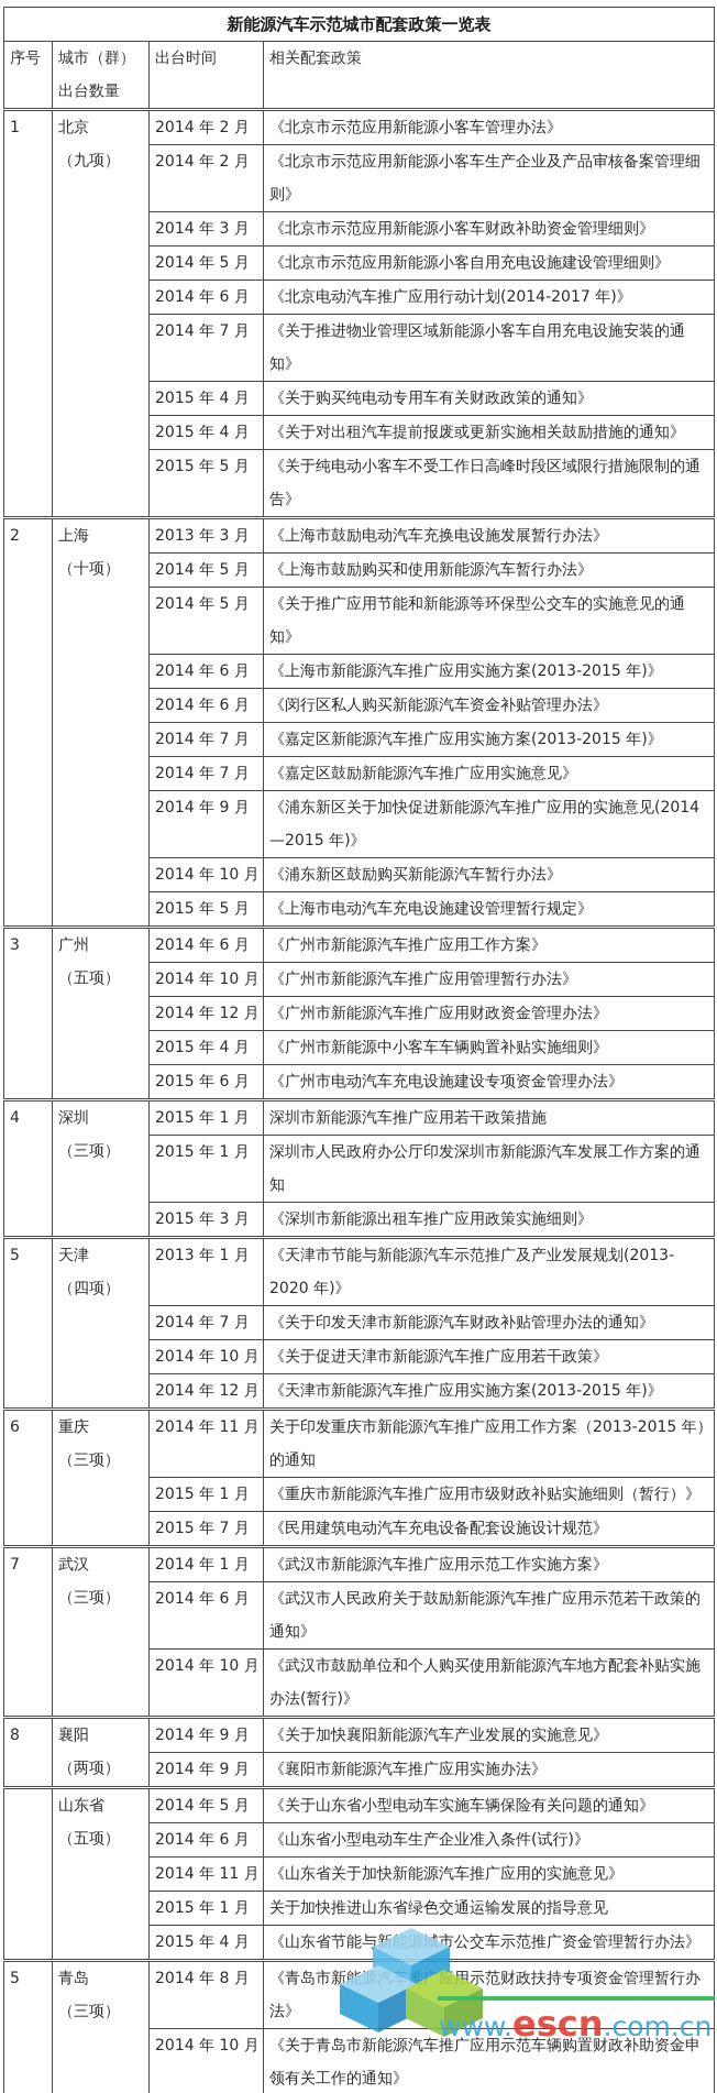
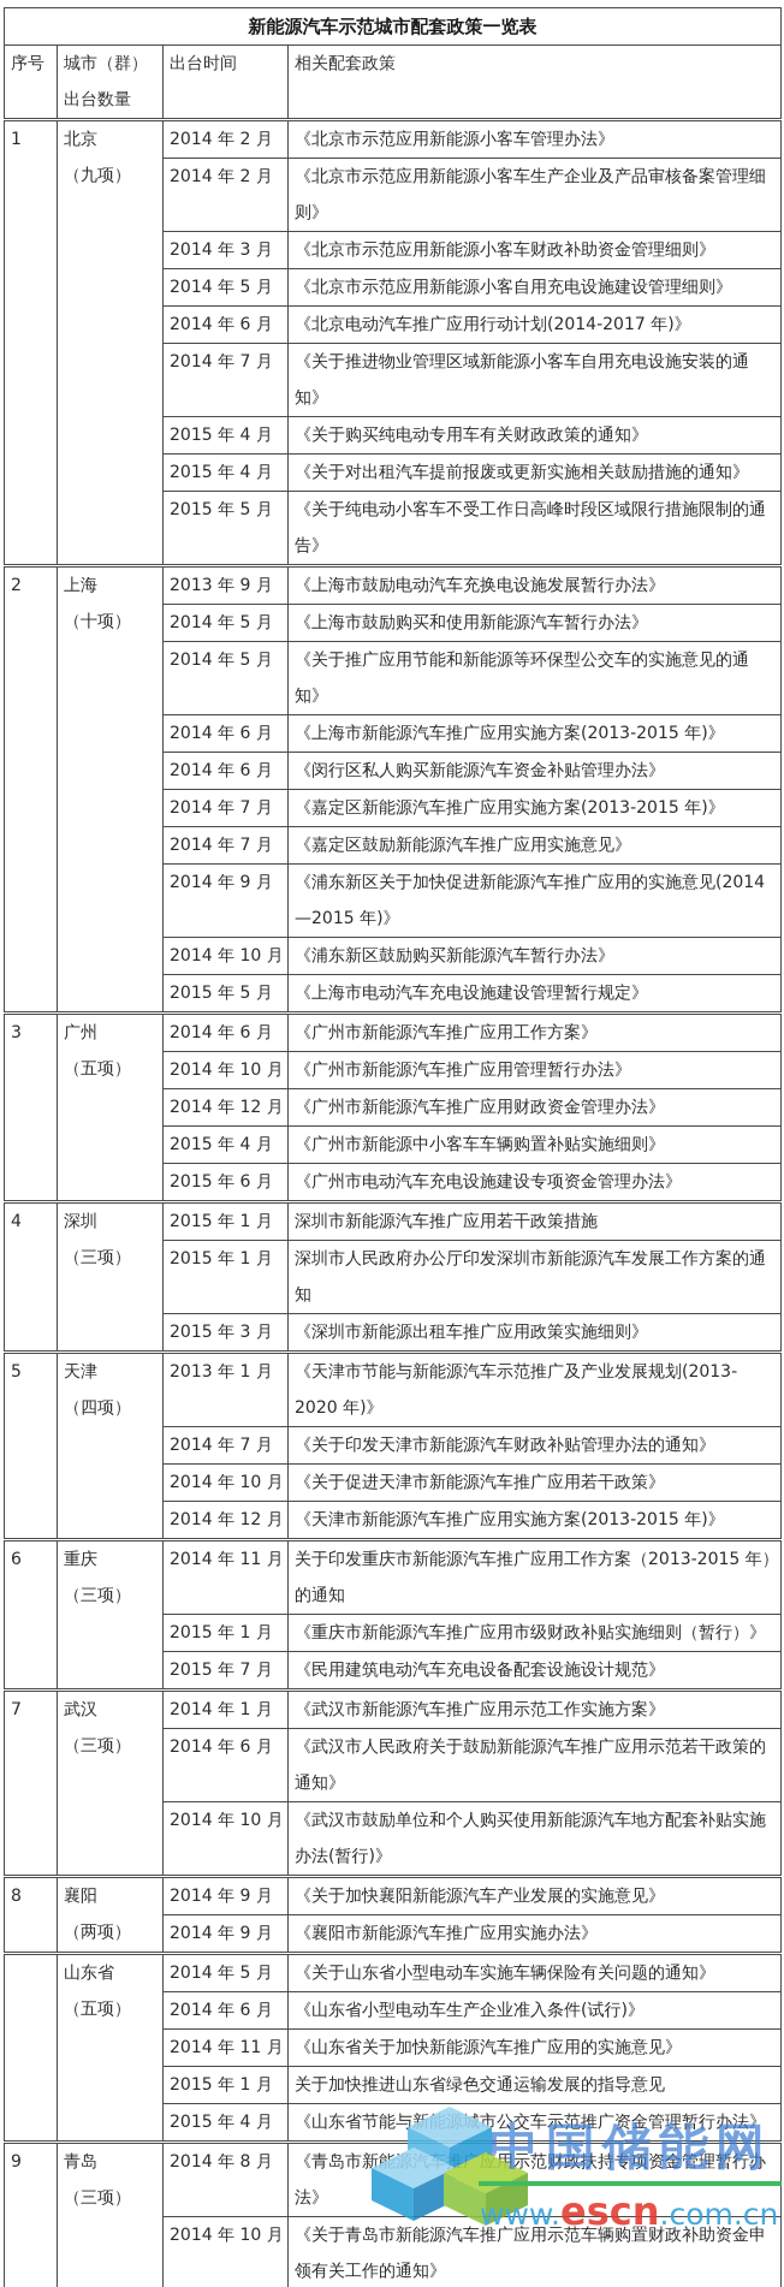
  新能源汽车示范城市配套政策一览表
  序号	城市（群） 出台数量	出台时间	相关配套政策
  1	北京（九项）	2014 年 2 月	《北京市示范应用新能源小客车管理办法》
  2014 年 2 月	《北京市示范应用新能源小客车生产企业及产品审核备案管理细则》
  2014 年 3 月	《北京市示范应用新能源小客车财政补助资金管理细则》
  2014 年 5 月	《北京市示范应用新能源小客自用充电设施建设管理细则》
  2014 年 6 月	《北京电动汽车推广应用行动计划(2014-2017 年)》
  2014 年 7 月	《关于推进物业管理区域新能源小客车自用充电设施安装的通知》
  2015 年 4 月	《关于购买纯电动专用车有关财政政策的通知》
  2015 年 4 月	《关于对出租汽车提前报废或更新实施相关鼓励措施的通知》
  2015 年 5 月	《关于纯电动小客车不受工作日高峰时段区域限行措施限制的通告》
- 2	上海（十项）	2013 年 3 月	《上海市鼓励电动汽车充换电设施发展暂行办法》
+ 2	上海（十项）	2013 年 9 月	《上海市鼓励电动汽车充换电设施发展暂行办法》
  2014 年 5 月	《上海市鼓励购买和使用新能源汽车暂行办法》
  2014 年 5 月	《关于推广应用节能和新能源等环保型公交车的实施意见的通知》
  2014 年 6 月	《上海市新能源汽车推广应用实施方案(2013-2015 年)》
  2014 年 6 月	《闵行区私人购买新能源汽车资金补贴管理办法》
  2014 年 7 月	《嘉定区新能源汽车推广应用实施方案(2013-2015 年)》
  2014 年 7 月	《嘉定区鼓励新能源汽车推广应用实施意见》
  2014 年 9 月	《浦东新区关于加快促进新能源汽车推广应用的实施意见(2014—2015 年)》
  2014 年 10 月	《浦东新区鼓励购买新能源汽车暂行办法》
  2015 年 5 月	《上海市电动汽车充电设施建设管理暂行规定》
  3	广州（五项）	2014 年 6 月	《广州市新能源汽车推广应用工作方案》
  2014 年 10 月	《广州市新能源汽车推广应用管理暂行办法》
  2014 年 12 月	《广州市新能源汽车推广应用财政资金管理办法》
  2015 年 4 月	《广州市新能源中小客车车辆购置补贴实施细则》
  2015 年 6 月	《广州市电动汽车充电设施建设专项资金管理办法》
  4	深圳（三项）	2015 年 1 月	深圳市新能源汽车推广应用若干政策措施
  2015 年 1 月	深圳市人民政府办公厅印发深圳市新能源汽车发展工作方案的通知
  2015 年 3 月	《深圳市新能源出租车推广应用政策实施细则》
  5	天津（四项）	2013 年 1 月	《天津市节能与新能源汽车示范推广及产业发展规划(2013-2020 年)》
  2014 年 7 月	《关于印发天津市新能源汽车财政补贴管理办法的通知》
  2014 年 10 月	《关于促进天津市新能源汽车推广应用若干政策》
  2014 年 12 月	《天津市新能源汽车推广应用实施方案(2013-2015 年)》
  6	重庆（三项）	2014 年 11 月	关于印发重庆市新能源汽车推广应用工作方案（2013-2015 年）的通知
  2015 年 1 月	《重庆市新能源汽车推广应用市级财政补贴实施细则（暂行）》
  2015 年 7 月	《民用建筑电动汽车充电设备配套设施设计规范》
  7	武汉（三项）	2014 年 1 月	《武汉市新能源汽车推广应用示范工作实施方案》
  2014 年 6 月	《武汉市人民政府关于鼓励新能源汽车推广应用示范若干政策的通知》
  2014 年 10 月	《武汉市鼓励单位和个人购买使用新能源汽车地方配套补贴实施办法(暂行)》
  8	襄阳（两项）	2014 年 9 月	《关于加快襄阳新能源汽车产业发展的实施意见》
  2014 年 9 月	《襄阳市新能源汽车推广应用实施办法》
  	山东省（五项）	2014 年 5 月	《关于山东省小型电动车实施车辆保险有关问题的通知》
  2014 年 6 月	《山东省小型电动车生产企业准入条件(试行)》
  2014 年 11 月	《山东省关于加快新能源汽车推广应用的实施意见》
  2015 年 1 月	关于加快推进山东省绿色交通运输发展的指导意见
  2015 年 4 月	《山东省节能与新能源城市公交车示范推广资金管理暂行办法》
- 5	青岛（三项）	2014 年 8 月	《青岛市新能源汽车推广应用示范财政扶持专项资金管理暂行办法》
+ 9	青岛（三项）	2014 年 8 月	《青岛市新能源汽车推广应用示范财政扶持专项资金管理暂行办法》
  2014 年 10 月	《关于青岛市新能源汽车推广应用示范车辆购置财政补助资金申领有关工作的通知》
+ 中国储能网
  www.escn.com.cn
